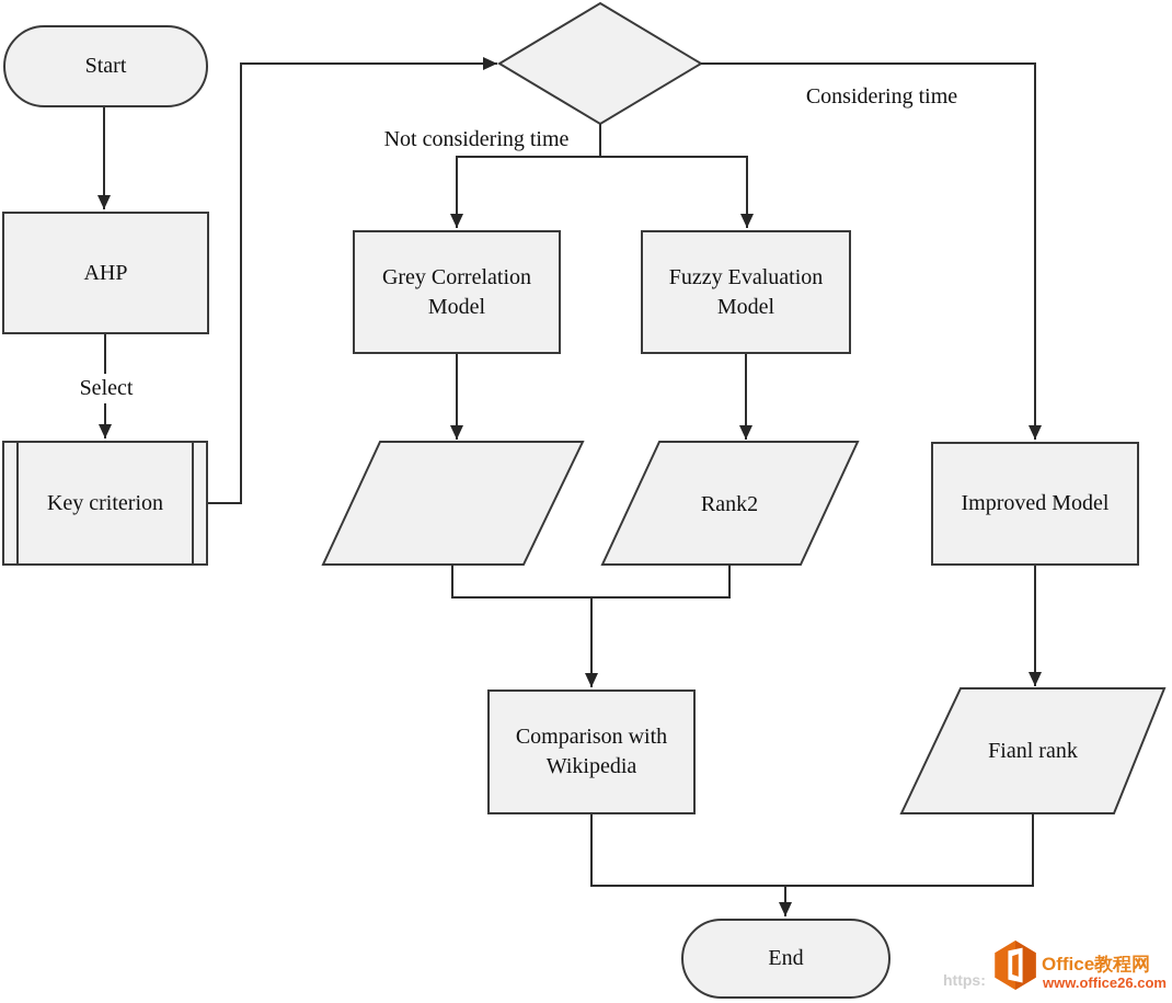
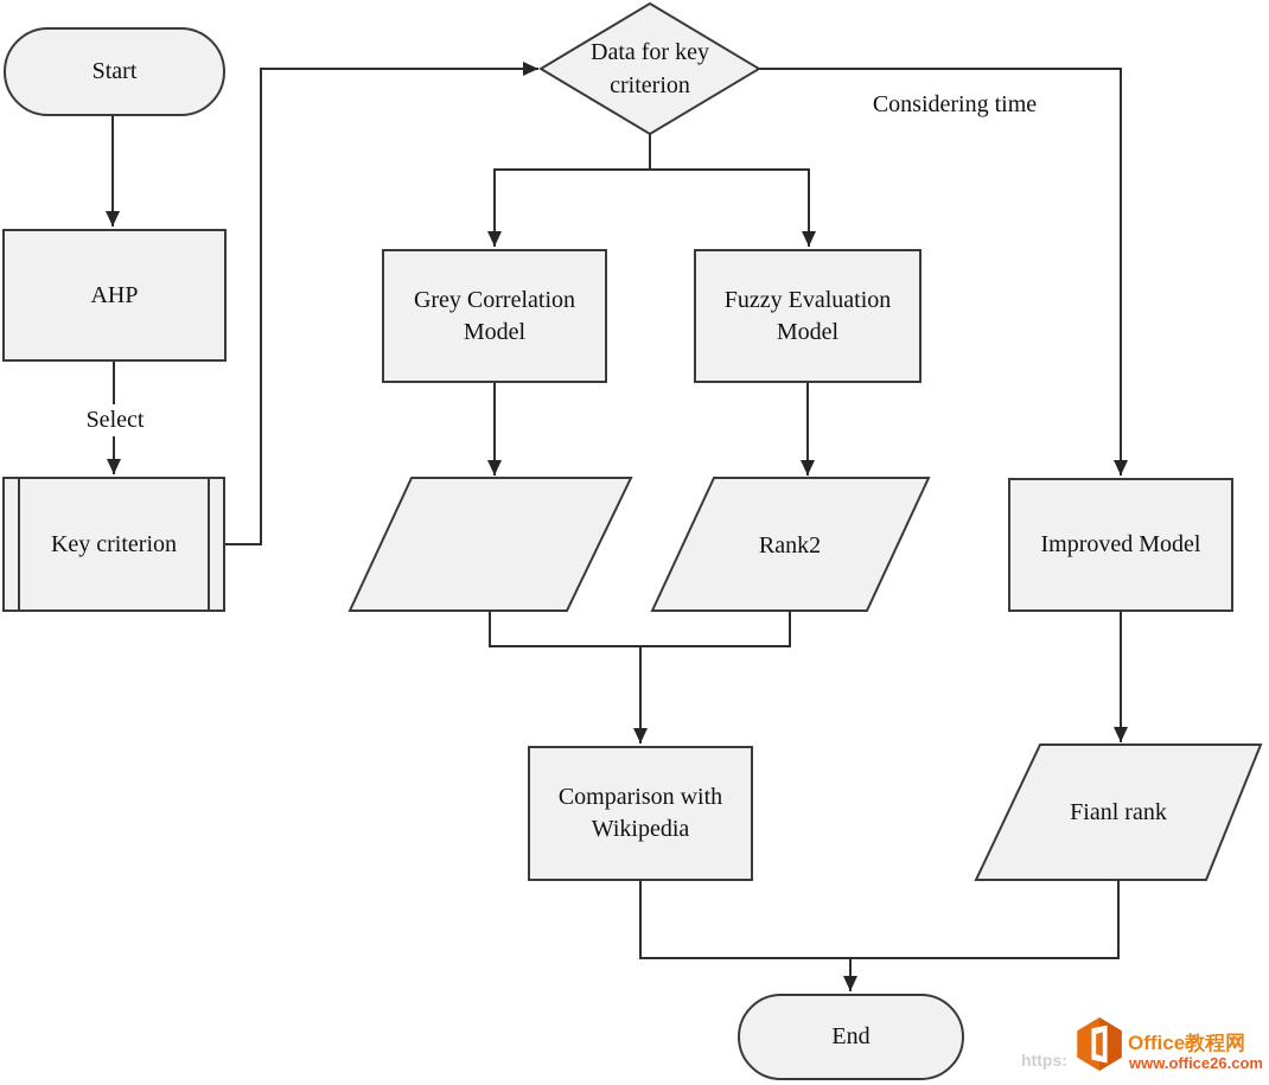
  Start
  AHP
  Key criterion
  Grey Correlation
  Model
  Fuzzy Evaluation
  Model
  Improved Model
  Comparison with
  Wikipedia
  End
+ Data for key
+ criterion
  Rank2
  Fianl rank
  Select
- Not considering time
  Considering time
  https:
  Office教程网
  www.office26.com
